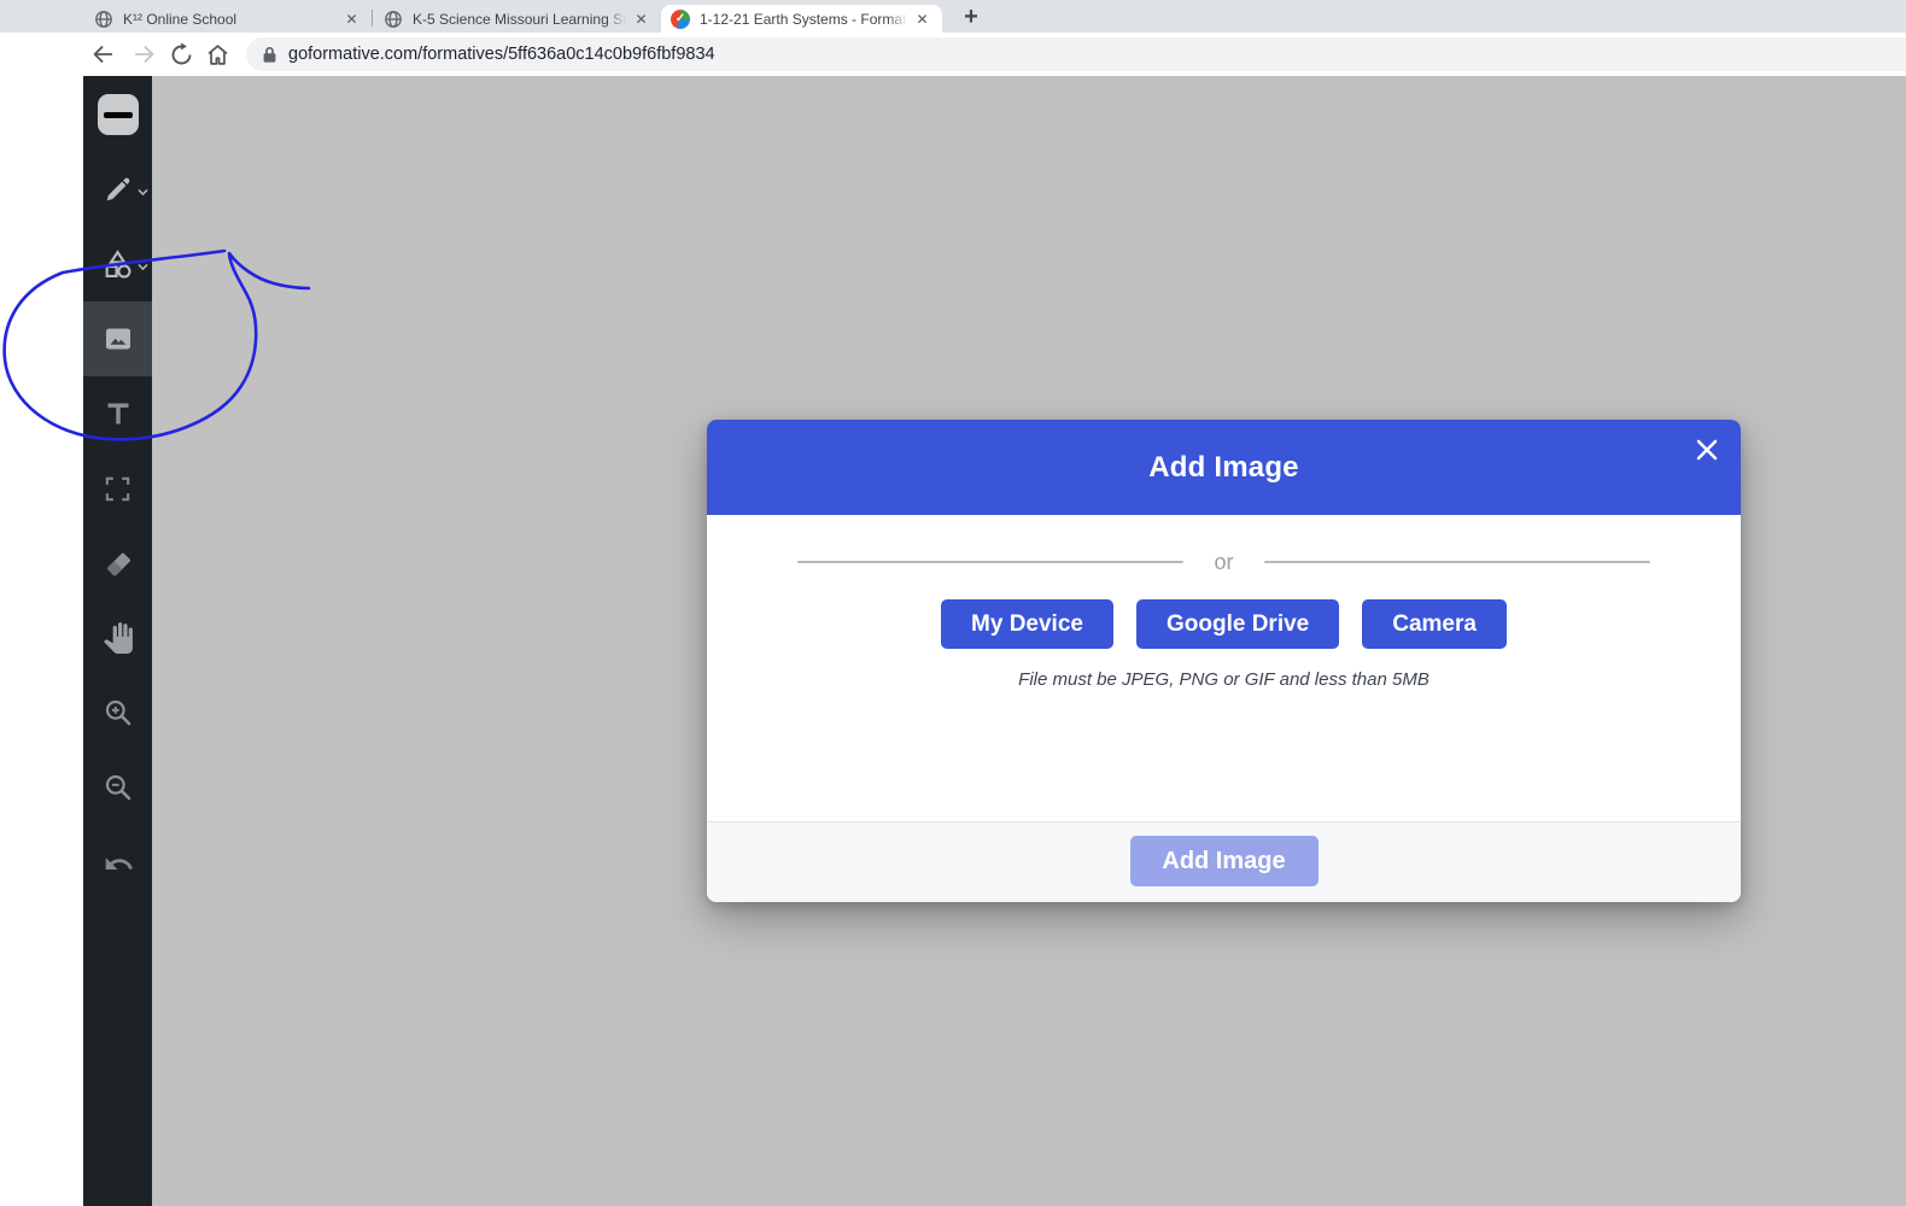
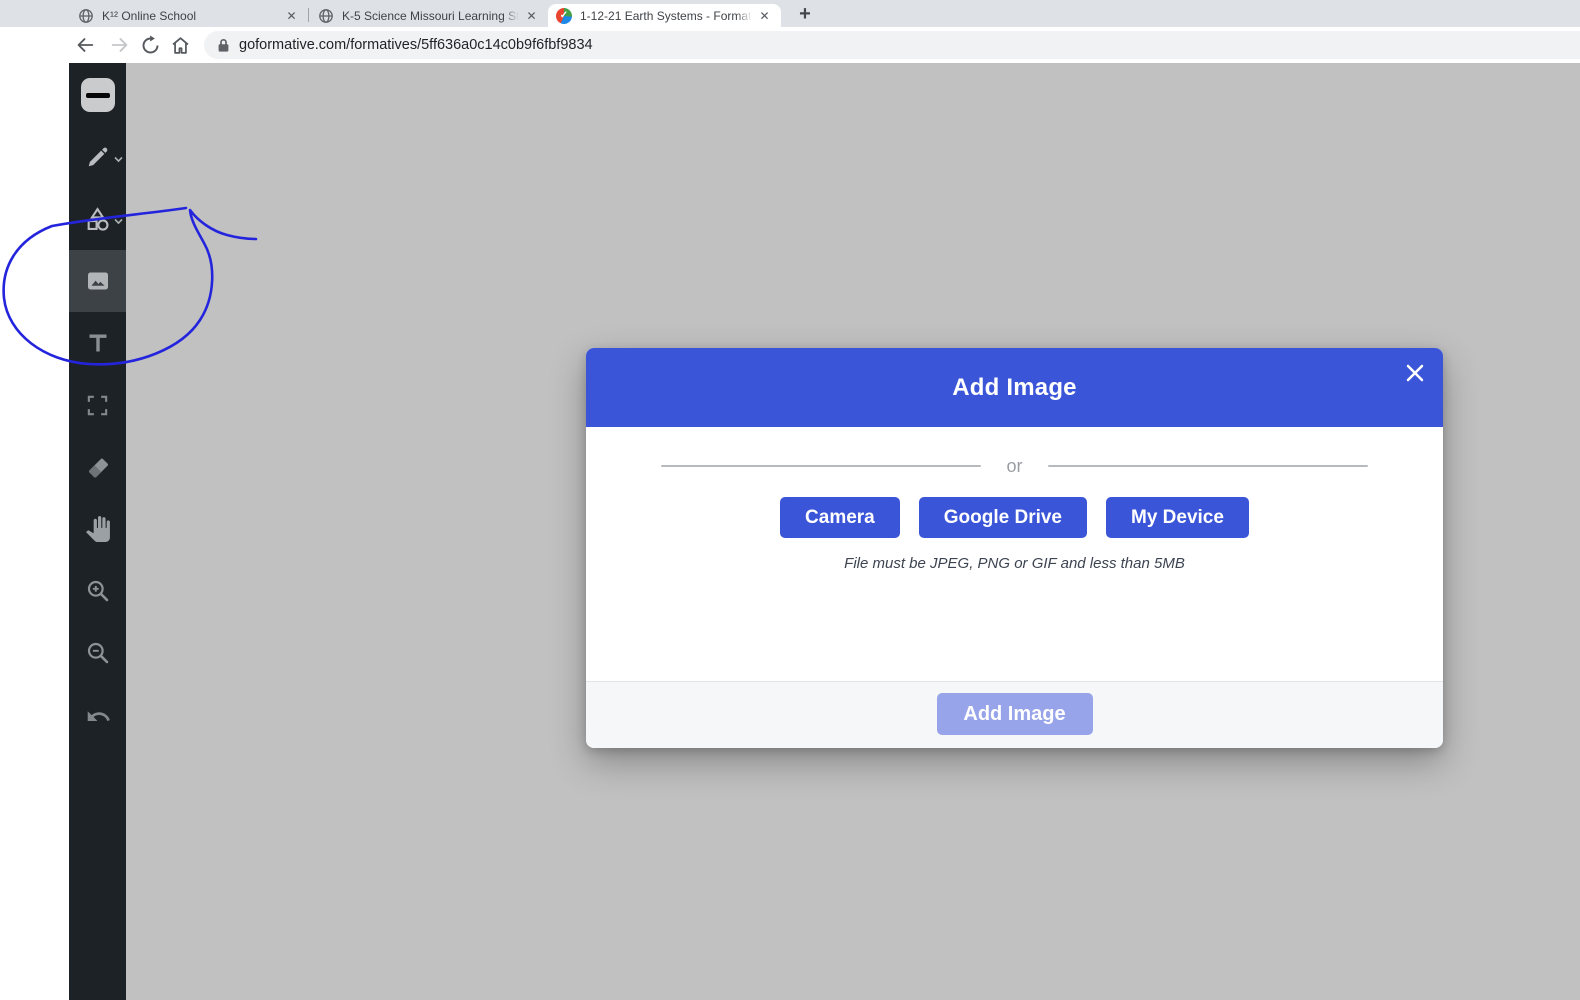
  K¹² Online School
  ✕
  K-5 Science Missouri Learning St
  ✕
  ✓
  1-12-21 Earth Systems - Format
  ✕
  +
  goformative.com/formatives/5ff636a0c14c0b9f6fbf9834
  Add Image
  or
- My Device
+ Camera
  Google Drive
- Camera
+ My Device
  File must be JPEG, PNG or GIF and less than 5MB
  Add Image
